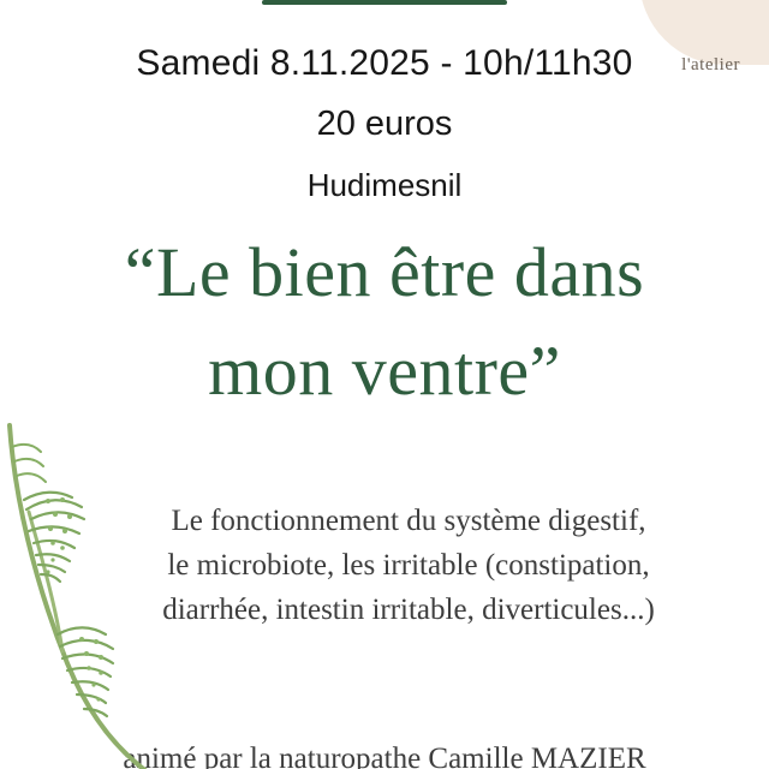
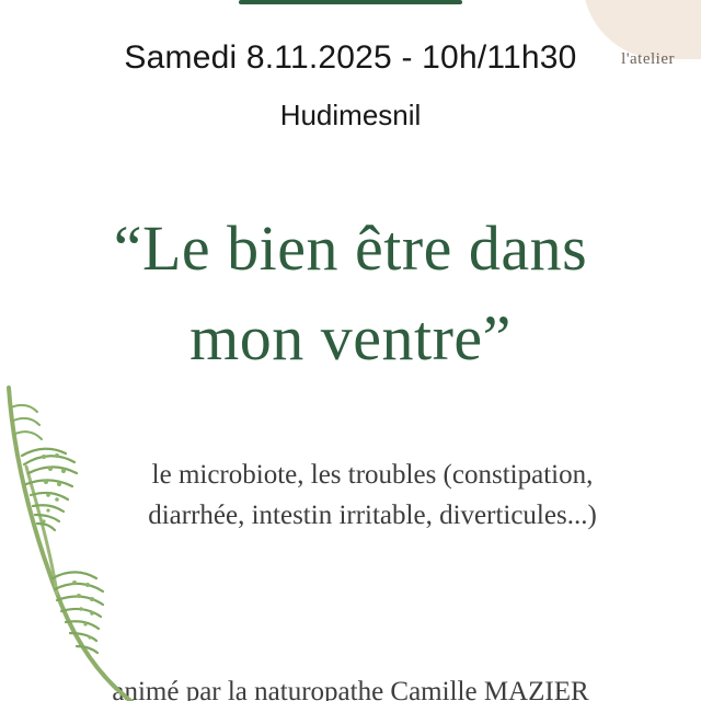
  l'atelier
  Samedi 8.11.2025 - 10h/11h30
- 20 euros
  Hudimesnil
  “Le bien être dans
  mon ventre”
- Le fonctionnement du système digestif,
- le microbiote, les irritable (constipation,
+ le microbiote, les troubles (constipation,
  diarrhée, intestin irritable, diverticules...)
  nimé par la naturopathe Camille MAZIER
